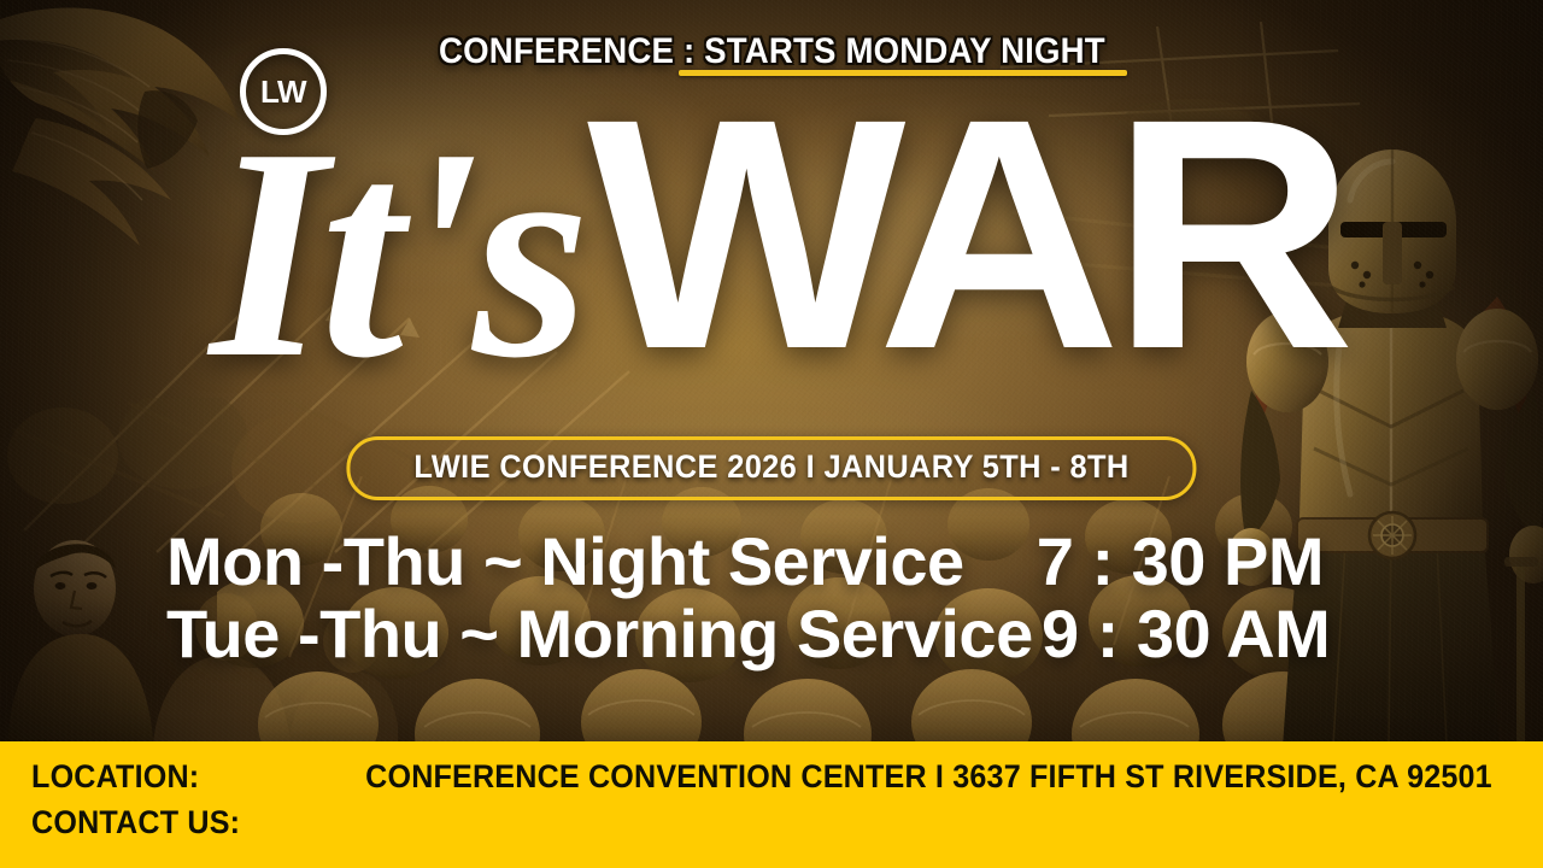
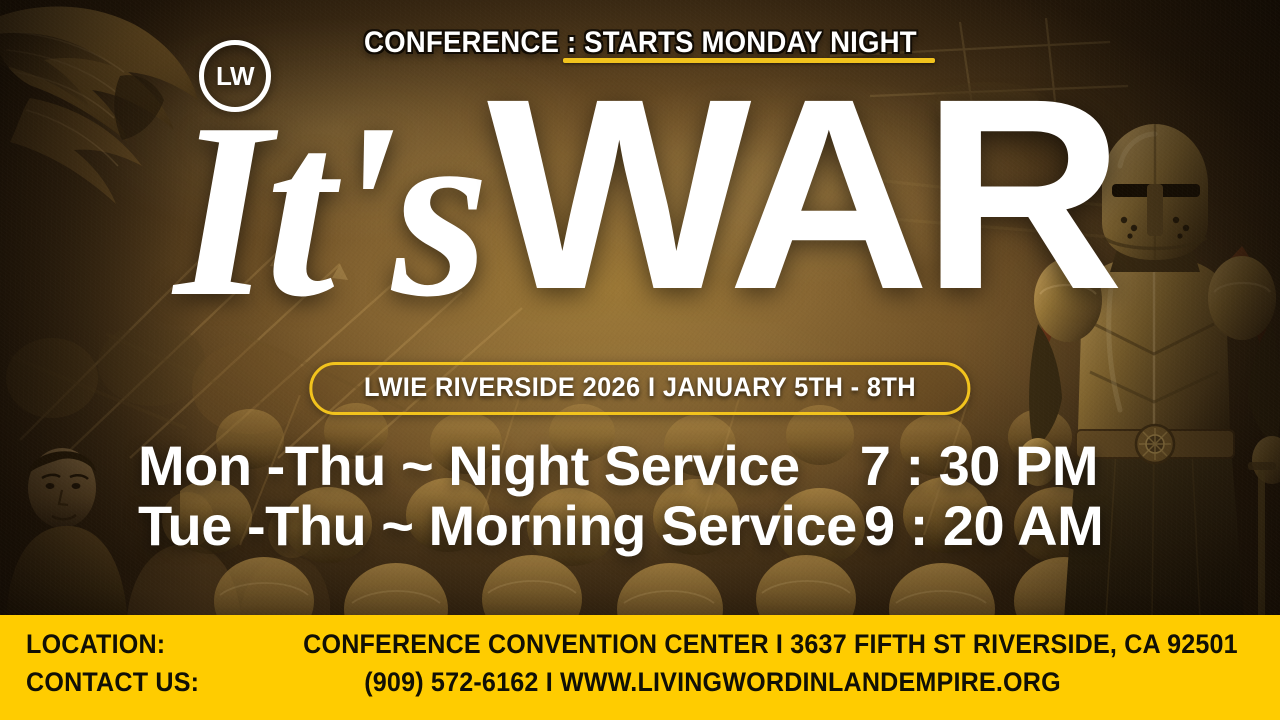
  LW
  CONFERENCE : STARTS MONDAY NIGHT
  It's
  WAR
- LWIE CONFERENCE 2026 I JANUARY 5TH - 8TH
+ LWIE RIVERSIDE 2026 I JANUARY 5TH - 8TH
  Mon -Thu ~ Night Service
  7 : 30 PM
  Tue -Thu ~ Morning Servic
- 9 : 30 AM
+ 9 : 20 AM
  LOCATION:
  CONFERENCE CONVENTION CENTER I 3637 FIFTH ST RIVERSIDE, CA 92501
  CONTACT US:
+ (909) 572-6162 I WWW.LIVINGWORDINLANDEMPIRE.ORG
